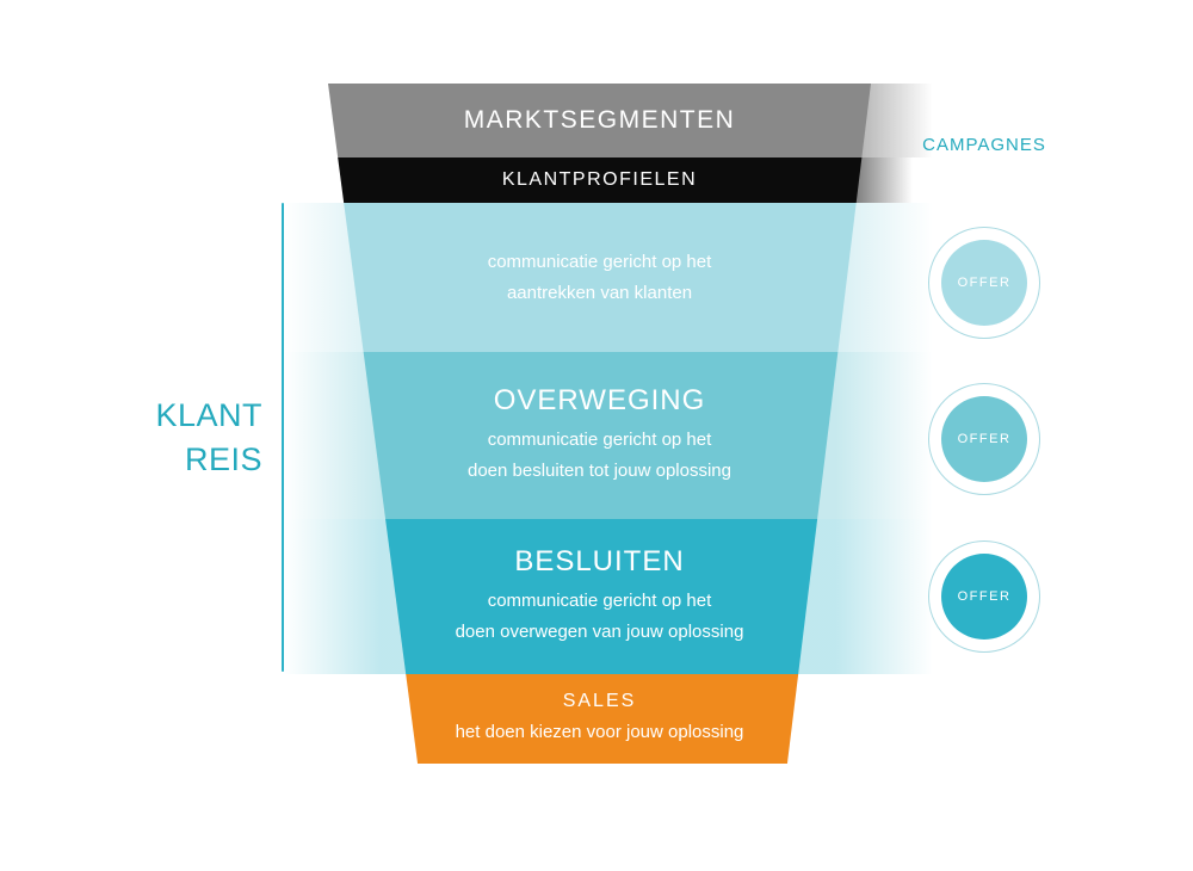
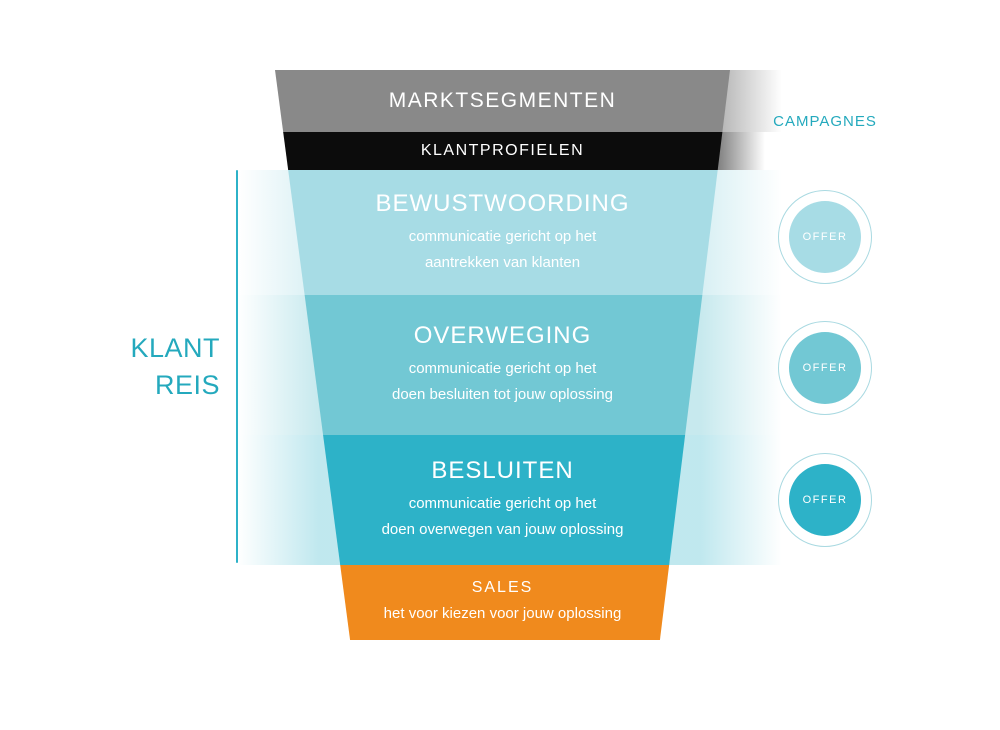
  MARKTSEGMENTEN
  KLANTPROFIELEN
+ BEWUSTWOORDING
  communicatie gericht op het
  aantrekken van klanten
  OVERWEGING
  communicatie gericht op het
  doen besluiten tot jouw oplossing
  BESLUITEN
  communicatie gericht op het
  doen overwegen van jouw oplossing
  SALES
- het doen kiezen voor jouw oplossing
+ het voor kiezen voor jouw oplossing
  KLANT
  REIS
  CAMPAGNES
  OFFER
  OFFER
  OFFER
